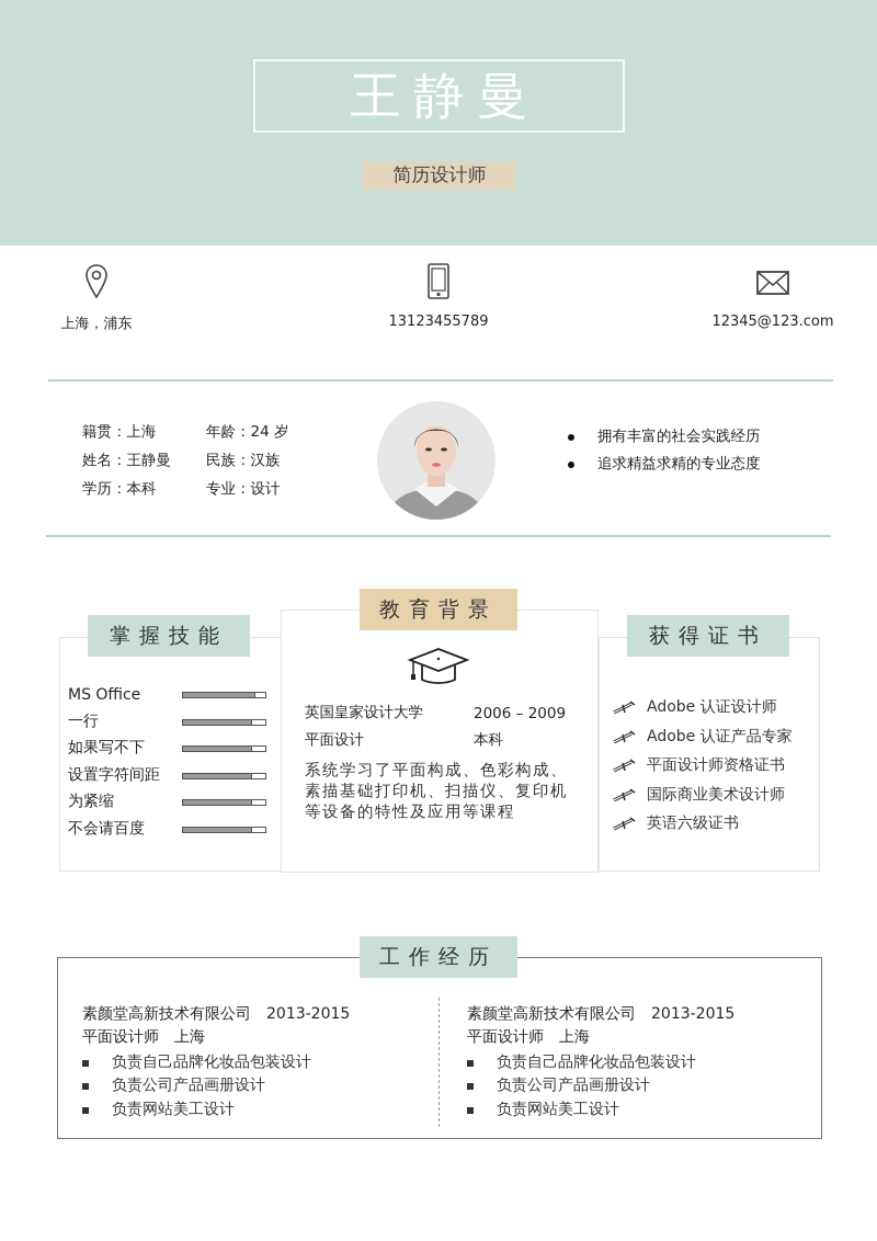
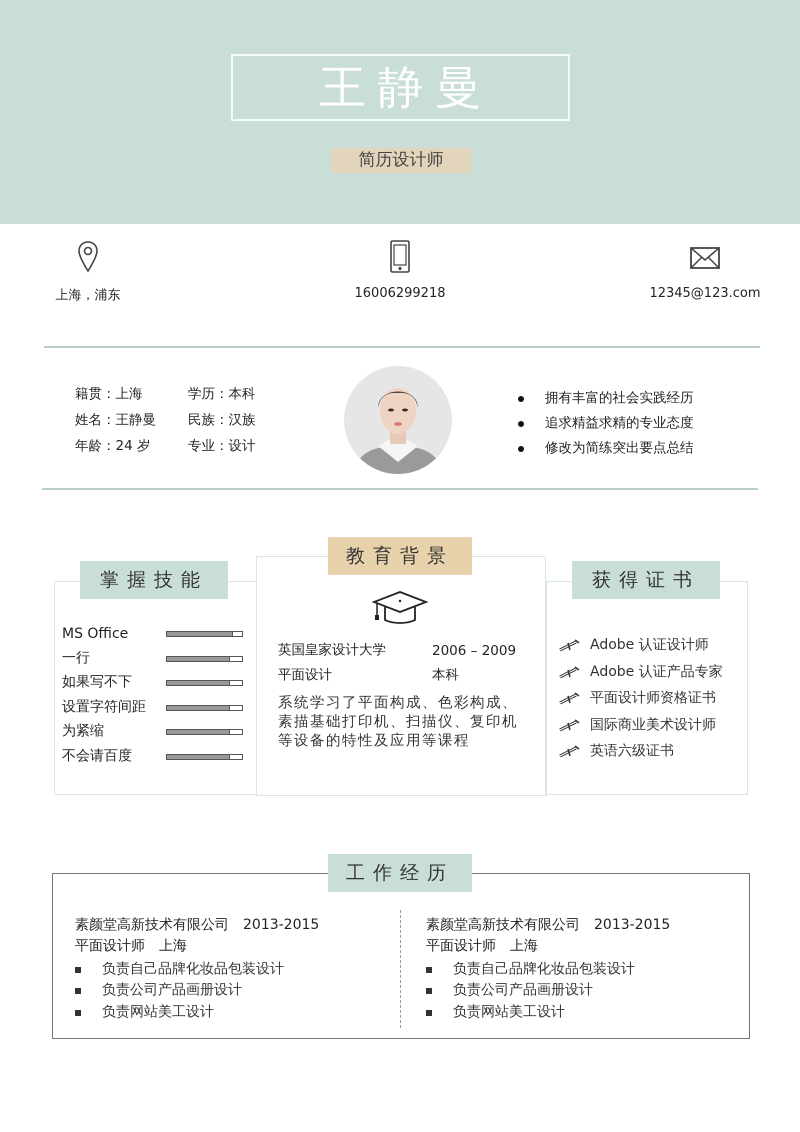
  王静曼
  简历设计师
  上海，浦东
- 13123455789
+ 16006299218
  12345@123.com
  籍贯：上海
- 年龄：24 岁
+ 学历：本科
  姓名：王静曼
  民族：汉族
- 学历：本科
+ 年龄：24 岁
  专业：设计
  拥有丰富的社会实践经历
  追求精益求精的专业态度
+ 修改为简练突出要点总结
  掌握技能
  MS Office
  一行
  如果写不下
  设置字符间距
  为紧缩
  不会请百度
  教育背景
  英国皇家设计大学
  2006 – 2009
  平面设计
  本科
  系统学习了平面构成、色彩构成、素描基础打印机、扫描仪、复印机等设备的特性及应用等课程
  获得证书
  Adobe 认证设计师
  Adobe 认证产品专家
  平面设计师资格证书
  国际商业美术设计师
  英语六级证书
  工作经历
  素颜堂高新技术有限公司 2013-2015
  平面设计师 上海
  负责自己品牌化妆品包装设计
  负责公司产品画册设计
  负责网站美工设计
  素颜堂高新技术有限公司 2013-2015
  平面设计师 上海
  负责自己品牌化妆品包装设计
  负责公司产品画册设计
  负责网站美工设计
